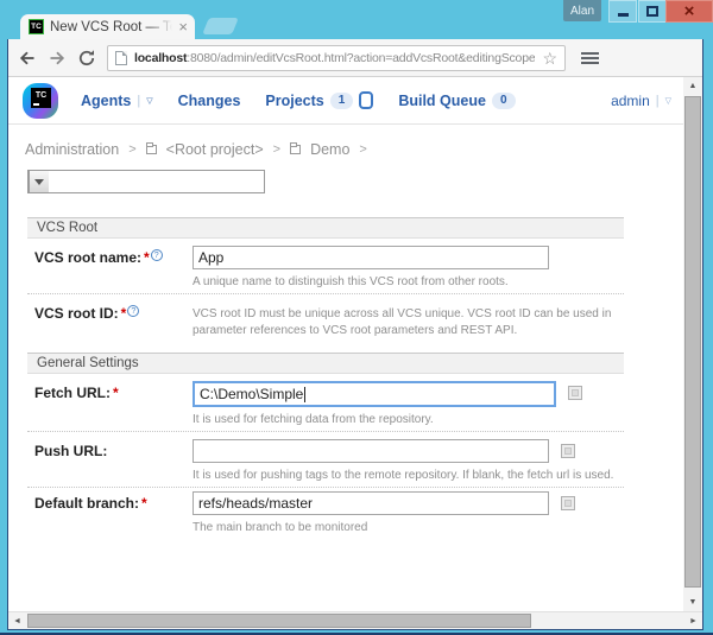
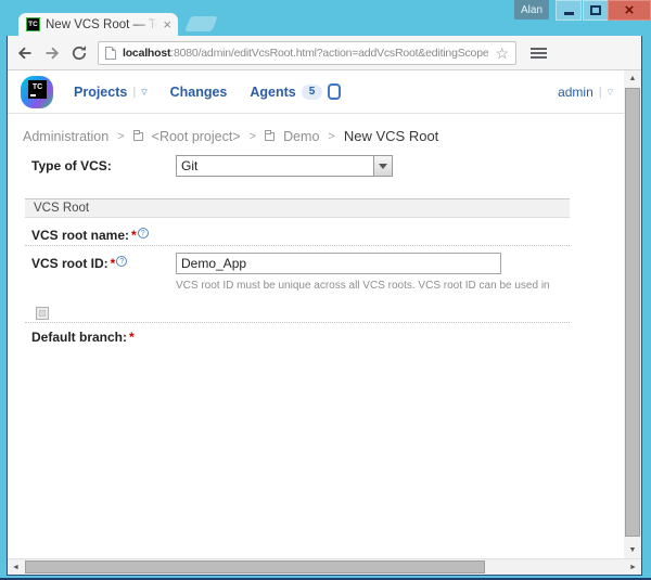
  Alan
  ×
  ×
  localhost:8080/admin/editVcsRoot.html?action=addVcsRoot&editingScope
  ☆
- Agents
+ Projects
  |
  Changes
- Projects
+ Agents
- 1
+ 5
- Build Queue
- 0
  admin
  |
  Administration
  >
  <Root project>
  >
  Demo
  >
+ New VCS Root
+ Type of VCS:
+ Git
  VCS Root
  VCS root name: *
- App
- A unique name to distinguish this VCS root from other roots.
  VCS root ID: *
+ Demo_App
- VCS root ID must be unique across all VCS unique. VCS root ID can be used in
+ VCS root ID must be unique across all VCS roots. VCS root ID can be used in
- parameter references to VCS root parameters and REST API.
- General Settings
- Fetch URL: *
- C:\Demo\Simple
- It is used for fetching data from the repository.
- Push URL:
- It is used for pushing tags to the remote repository. If blank, the fetch url is used.
  Default branch: *
- refs/heads/master
- The main branch to be monitored
